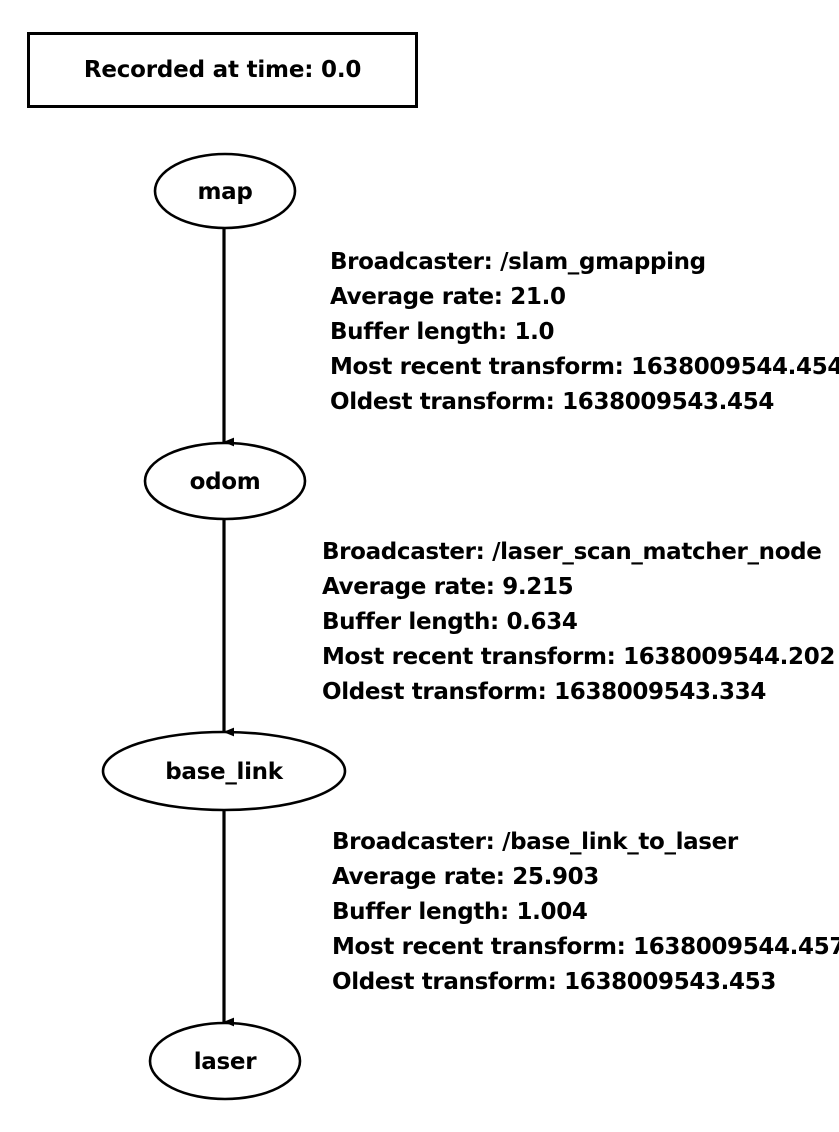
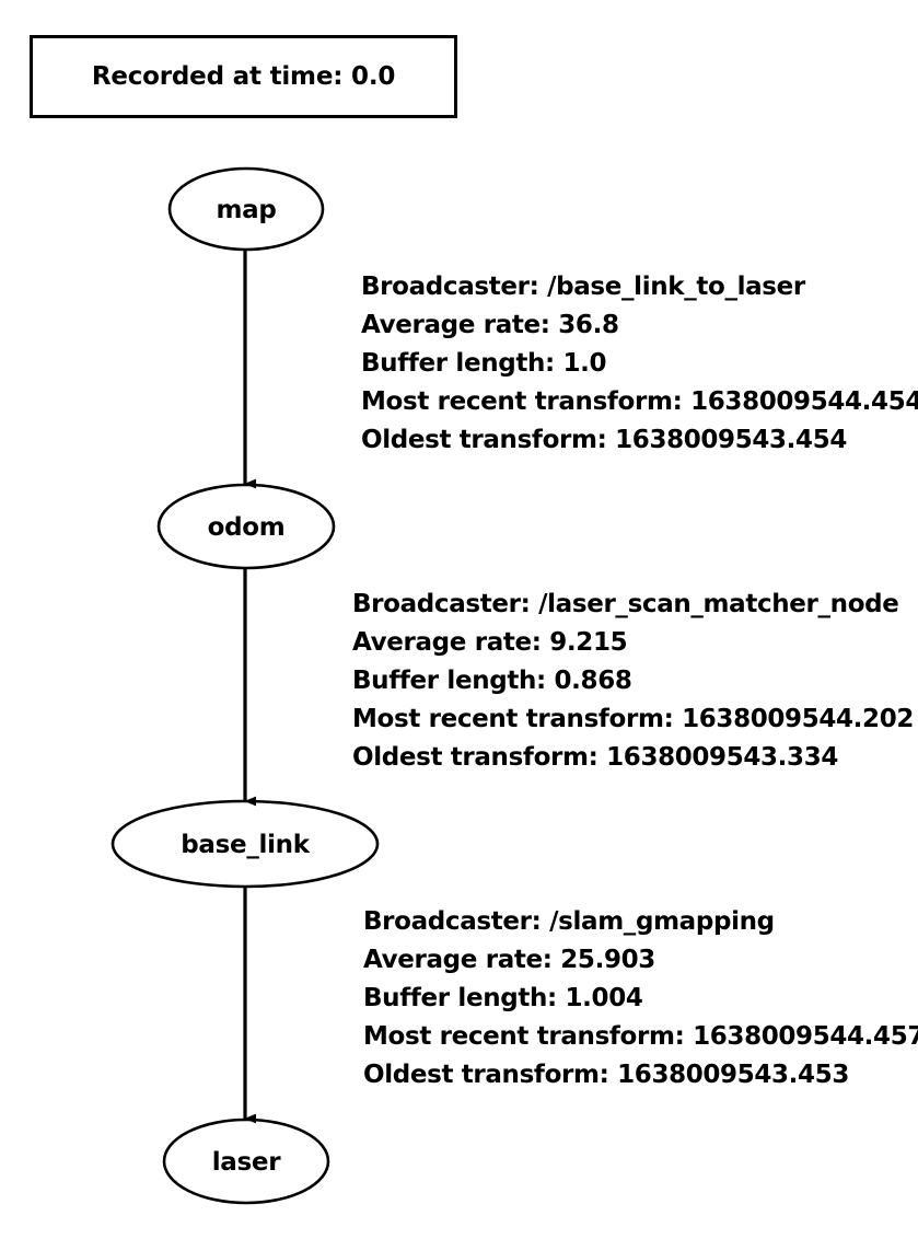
  Recorded at time: 0.0
  map
  odom
  base_link
  laser
- Broadcaster: /slam_gmapping
+ Broadcaster: /base_link_to_laser
- Average rate: 21.0
+ Average rate: 36.8
  Buffer length: 1.0
  Most recent transform: 1638009544.454
  Oldest transform: 1638009543.454
  Broadcaster: /laser_scan_matcher_node
  Average rate: 9.215
- Buffer length: 0.634
+ Buffer length: 0.868
  Most recent transform: 1638009544.202
  Oldest transform: 1638009543.334
- Broadcaster: /base_link_to_laser
+ Broadcaster: /slam_gmapping
  Average rate: 25.903
  Buffer length: 1.004
  Most recent transform: 1638009544.457
  Oldest transform: 1638009543.453
